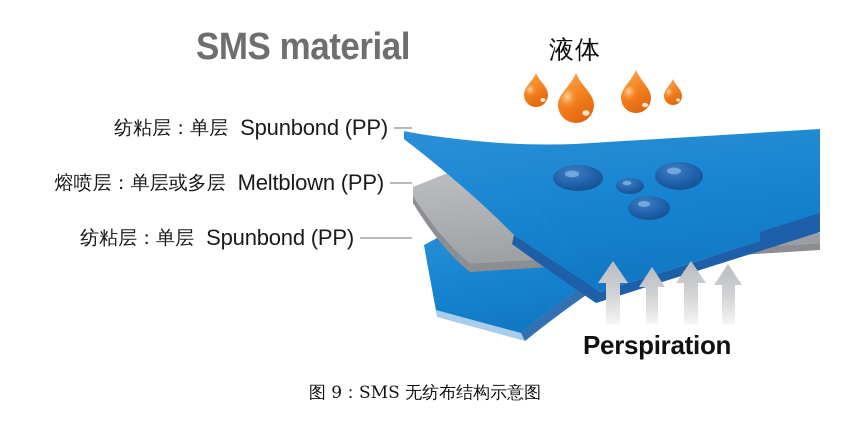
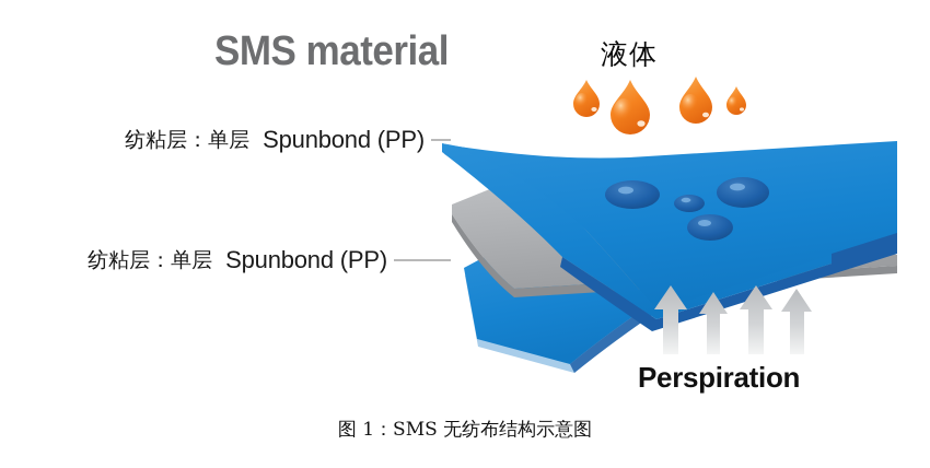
  SMS material
  纺粘层：单层
  Spunbond (PP)
- 熔喷层：单层或多层
- Meltblown (PP)
  纺粘层：单层
  Spunbond (PP)
  液体
  Perspiration
- 图 9：SMS 无纺布结构示意图
+ 图 1：SMS 无纺布结构示意图
